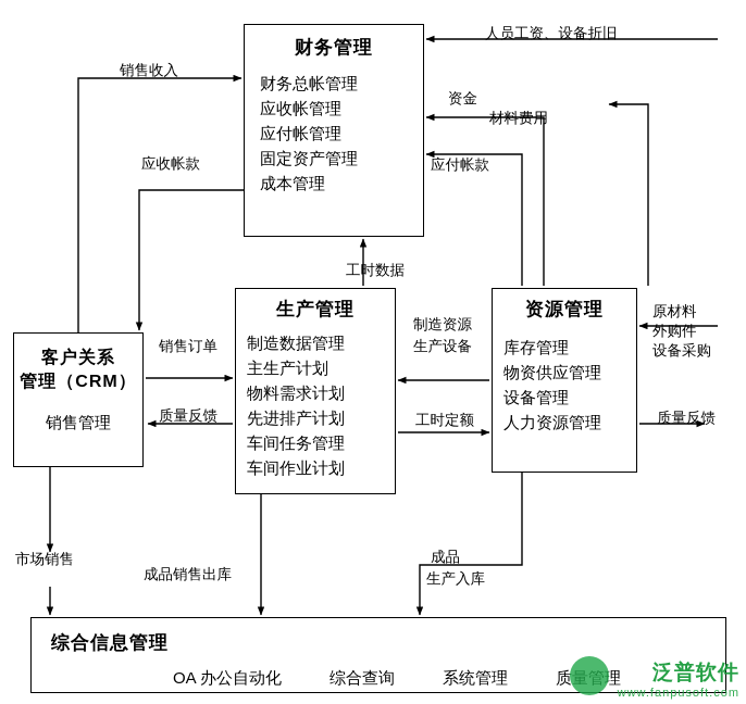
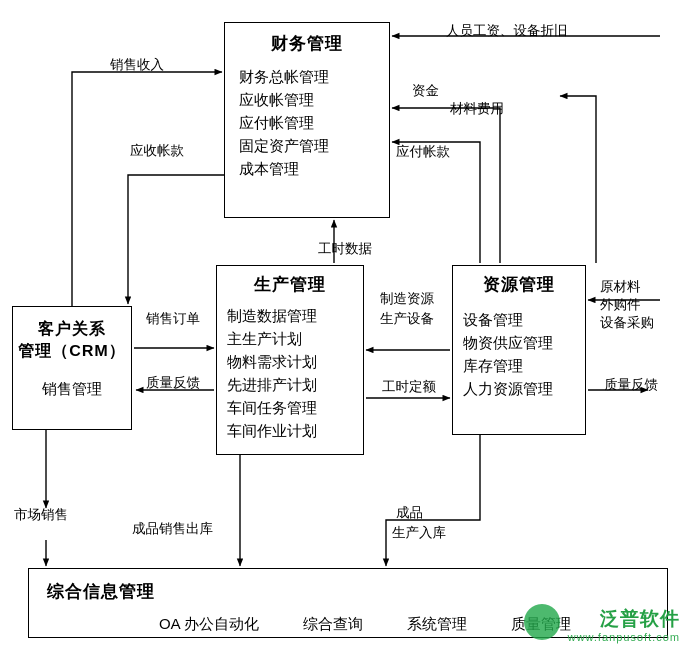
  财务管理
  财务总帐管理
  应收帐管理
  应付帐管理
  固定资产管理
  成本管理
  生产管理
  制造数据管理
  主生产计划
  物料需求计划
  先进排产计划
  车间任务管理
  车间作业计划
  资源管理
- 库存管理
+ 设备管理
  物资供应管理
- 设备管理
+ 库存管理
  人力资源管理
  客户关系
  管理（CRM）
  销售管理
  综合信息管理
  OA 办公自动化
  综合查询
  系统管理
  质量管理
  销售收入
  应收帐款
  人员工资、设备折旧
  资金
  材料费用
  应付帐款
  工时数据
  制造资源
  生产设备
  工时定额
  原材料
  外购件
  设备采购
  质量反馈
  销售订单
  质量反馈
  市场销售
  成品销售出库
  成品
  生产入库
  泛普软件
  www.fanpusoft.com
